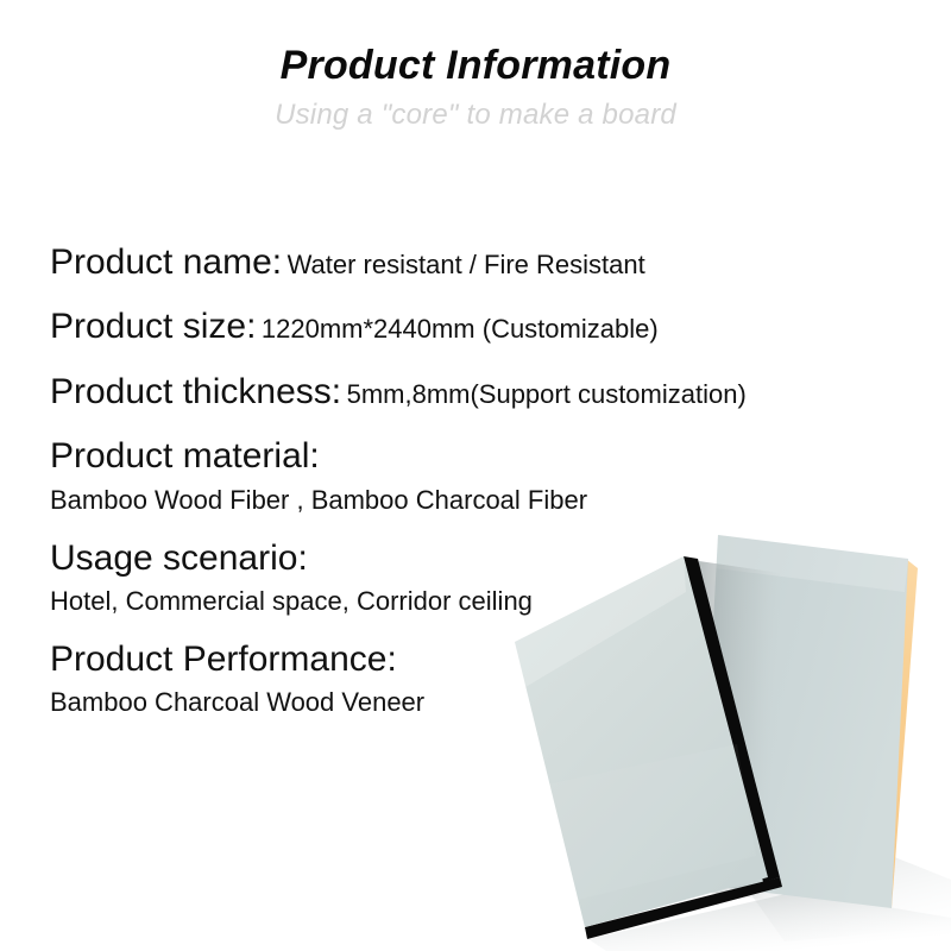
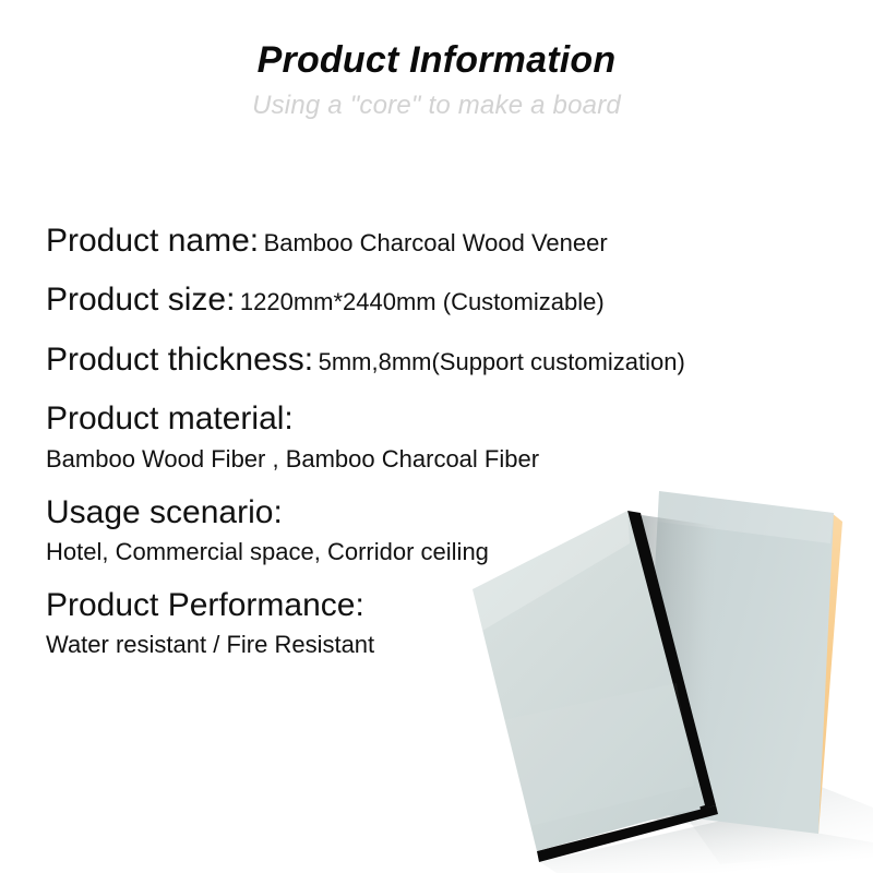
  Product Information
  Using a "core" to make a board
- Product name: Water resistant / Fire Resistant
+ Product name: Bamboo Charcoal Wood Veneer
  Product size: 1220mm*2440mm (Customizable)
  Product thickness: 5mm,8mm(Support customization)
  Product material:
  Bamboo Wood Fiber , Bamboo Charcoal Fiber
  Usage scenario:
  Hotel, Commercial space, Corridor ceiling
  Product Performance:
- Bamboo Charcoal Wood Veneer
+ Water resistant / Fire Resistant
